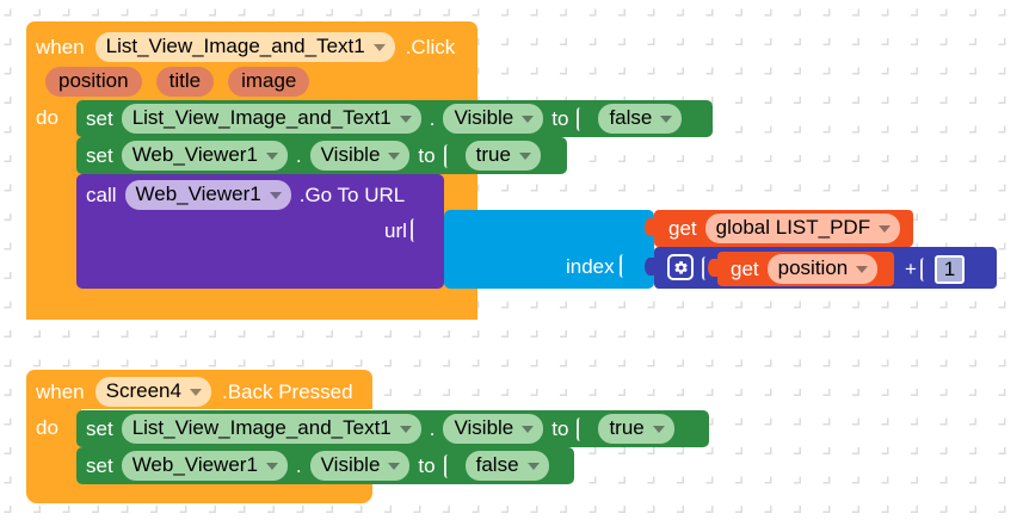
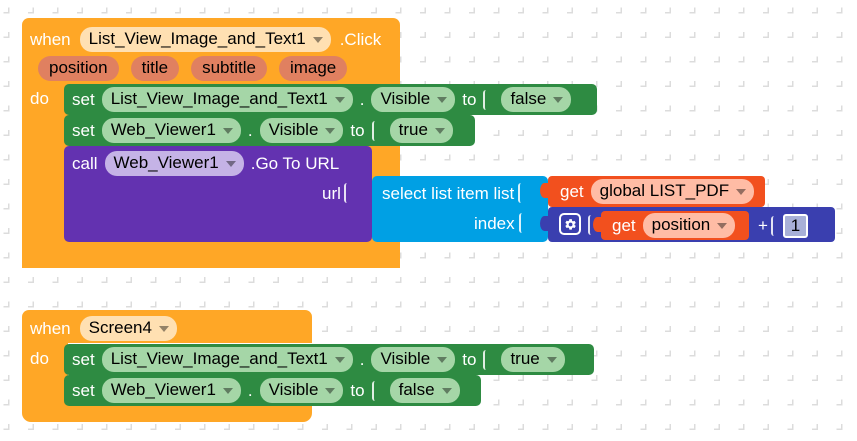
  when
  List_View_Image_and_Text1
  .Click
  position
  title
+ subtitle
  image
  do
  set
  List_View_Image_and_Text1
  .
  Visible
  to
  false
  set
  Web_Viewer1
  .
  Visible
  to
  true
  call
  Web_Viewer1
  .Go To URL
  url
+ select list item list
  index
  get
  global LIST_PDF
  get
  position
  +
  1
  when
  Screen4
- .Back Pressed
  do
  set
  List_View_Image_and_Text1
  .
  Visible
  to
  true
  set
  Web_Viewer1
  .
  Visible
  to
  false
